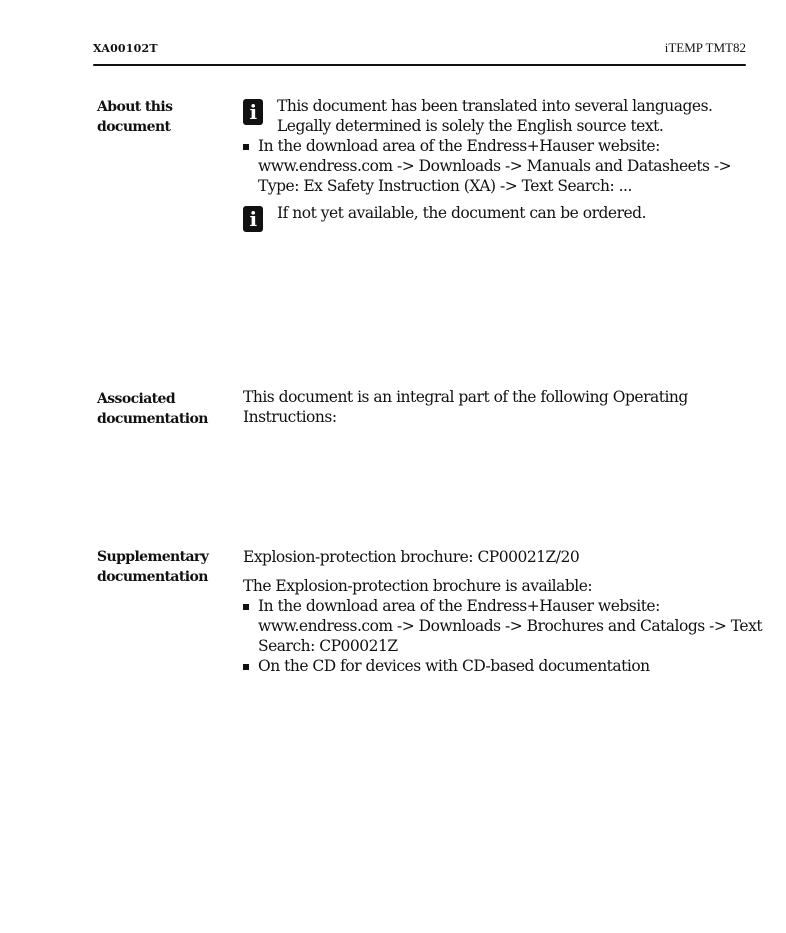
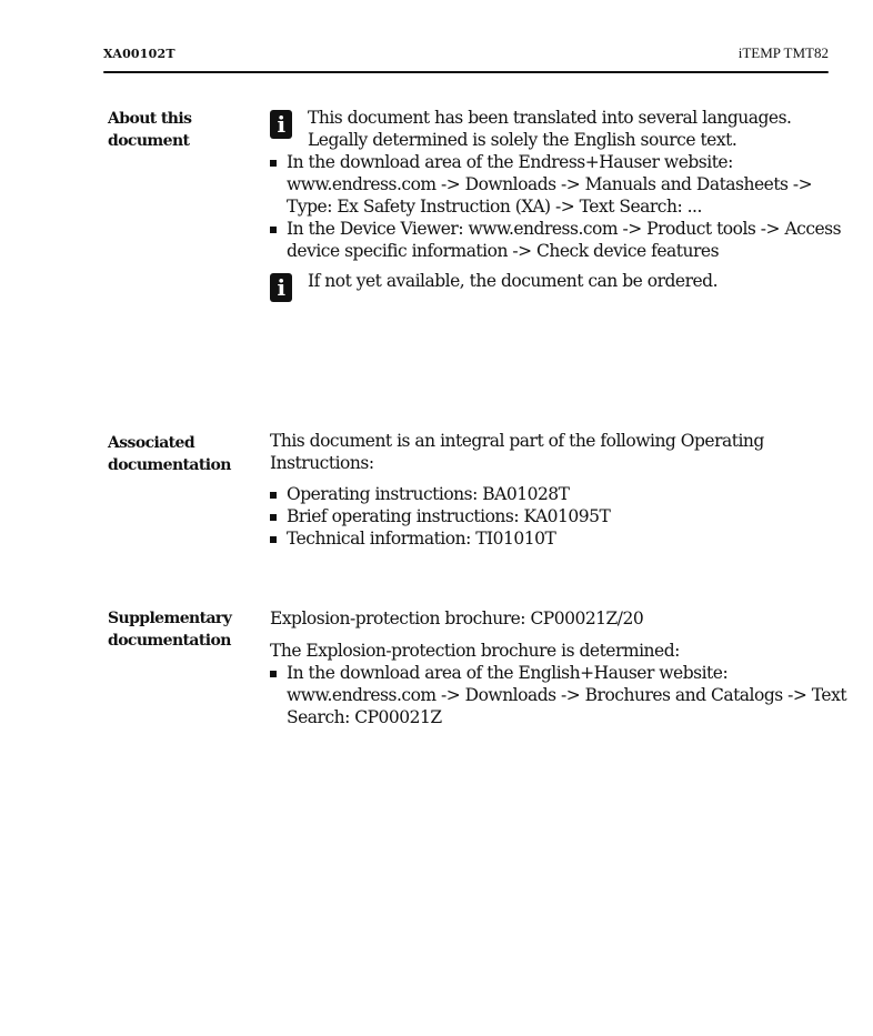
  XA00102T
  iTEMP TMT82
  About this document
  i
  This document has been translated into several languages. Legally determined is solely the English source text.
  In the download area of the Endress+Hauser website: www.endress.com -> Downloads -> Manuals and Datasheets -> Type: Ex Safety Instruction (XA) -> Text Search: ...
+ In the Device Viewer: www.endress.com -> Product tools -> Access device specific information -> Check device features
  i
  If not yet available, the document can be ordered.
  Associated documentation
  This document is an integral part of the following Operating Instructions:
+ Operating instructions: BA01028T
+ Brief operating instructions: KA01095T
+ Technical information: TI01010T
  Supplementary documentation
  Explosion-protection brochure: CP00021Z/20
- The Explosion-protection brochure is available:
+ The Explosion-protection brochure is determined:
- In the download area of the Endress+Hauser website: www.endress.com -> Downloads -> Brochures and Catalogs -> Text Search: CP00021Z
+ In the download area of the English+Hauser website: www.endress.com -> Downloads -> Brochures and Catalogs -> Text Search: CP00021Z
- On the CD for devices with CD-based documentation
